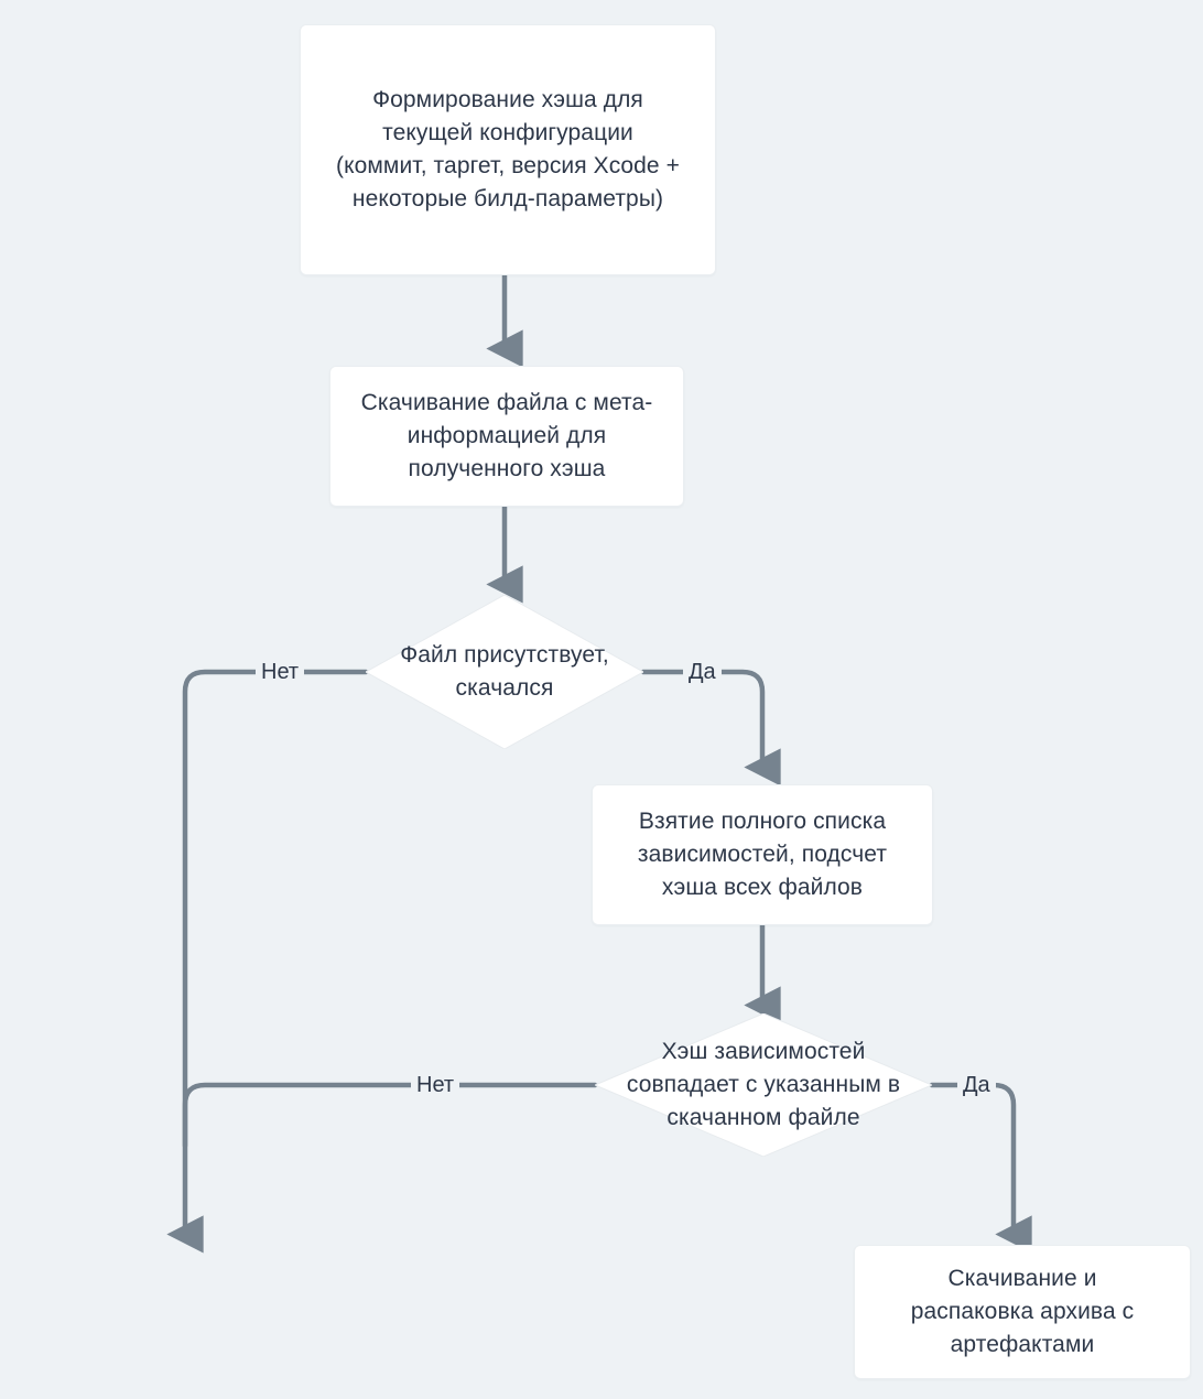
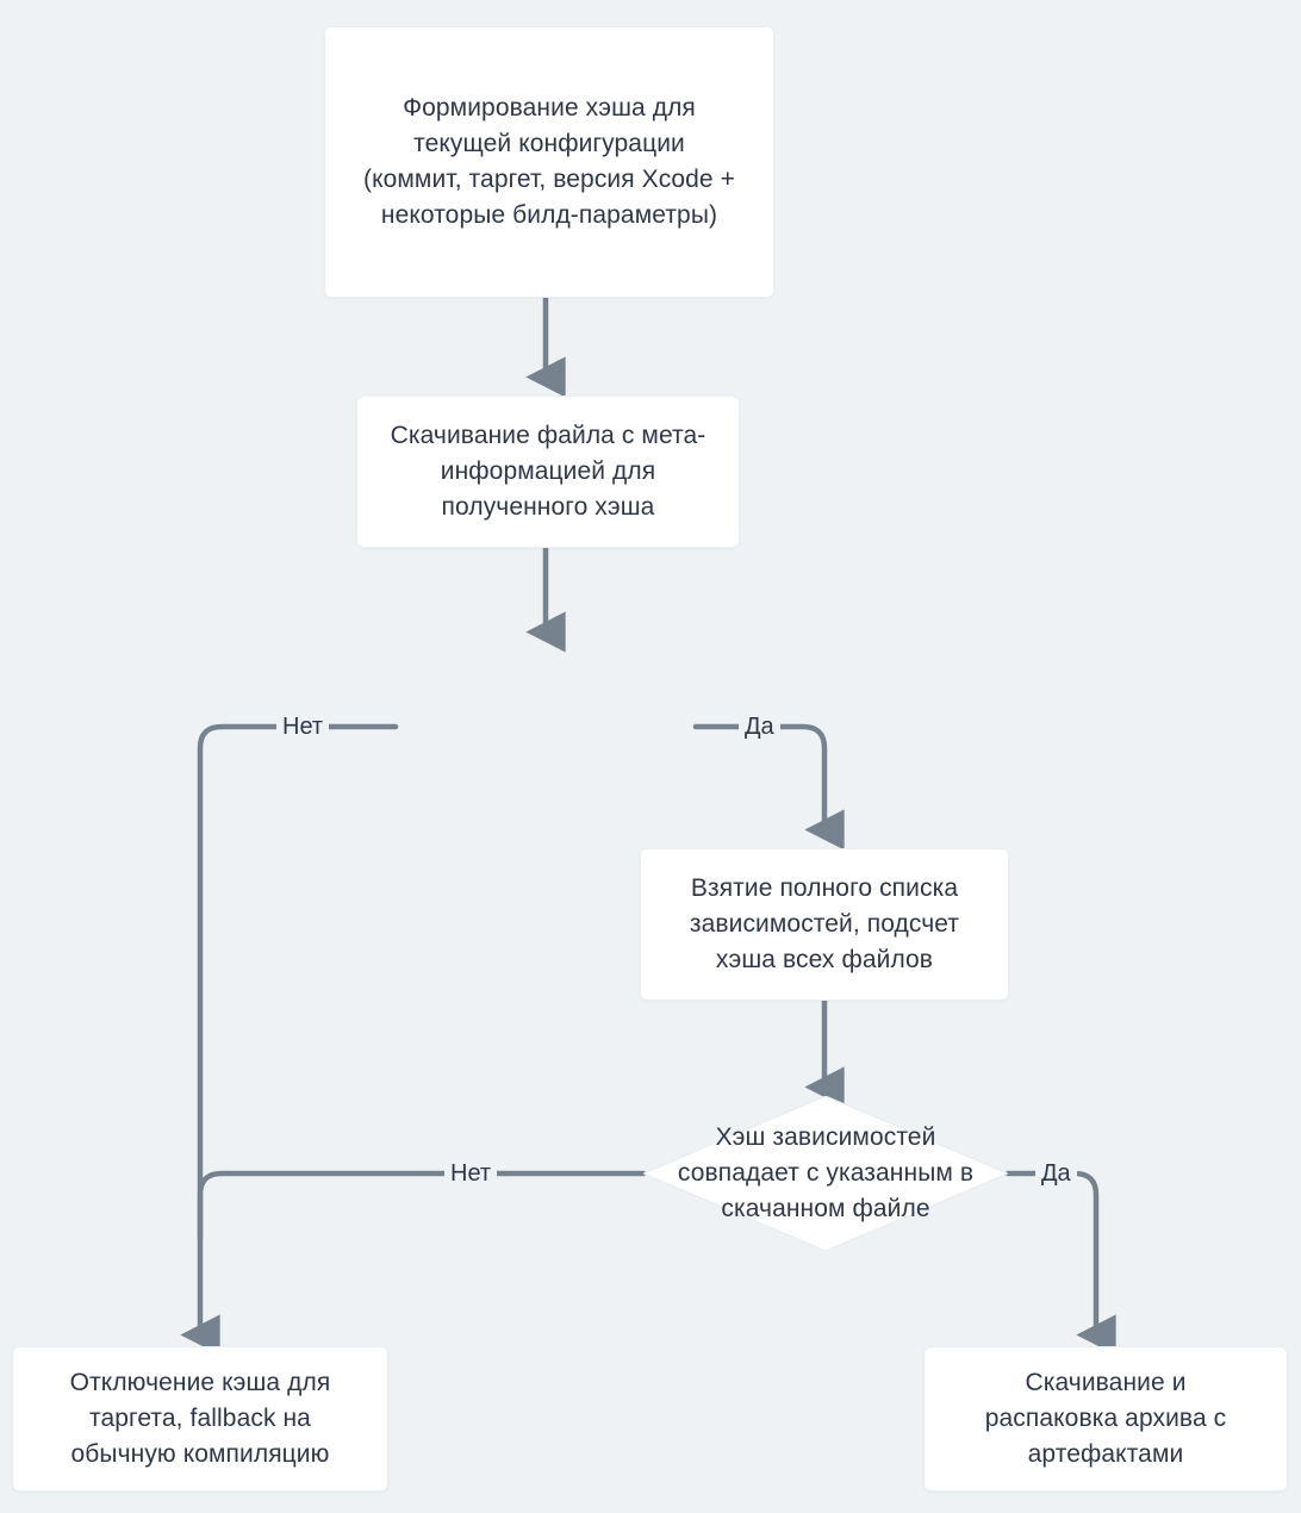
  Формирование хэша для
  текущей конфигурации
  (коммит, таргет, версия Xcode +
  некоторые билд-параметры)
  Скачивание файла с мета-
  информацией для
  полученного хэша
- Файл присутствует,
- скачался
  Взятие полного списка
  зависимостей, подсчет
  хэша всех файлов
  Хэш зависимостей
  совпадает с указанным в
  скачанном файле
+ Отключение кэша для
+ таргета, fallback на
+ обычную компиляцию
  Скачивание и
  распаковка архива с
  артефактами
  Нет
  Да
  Нет
  Да
